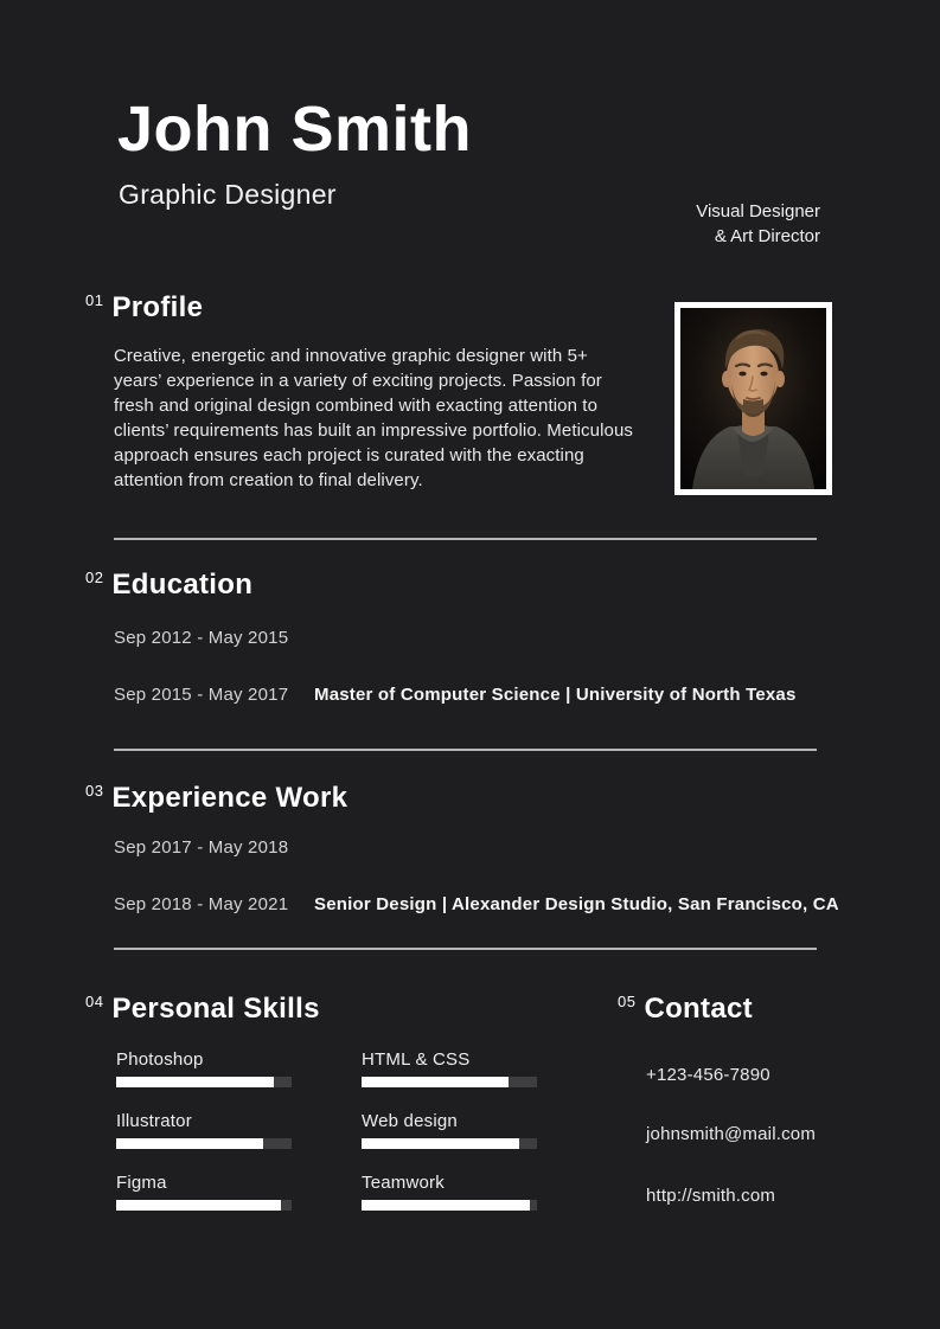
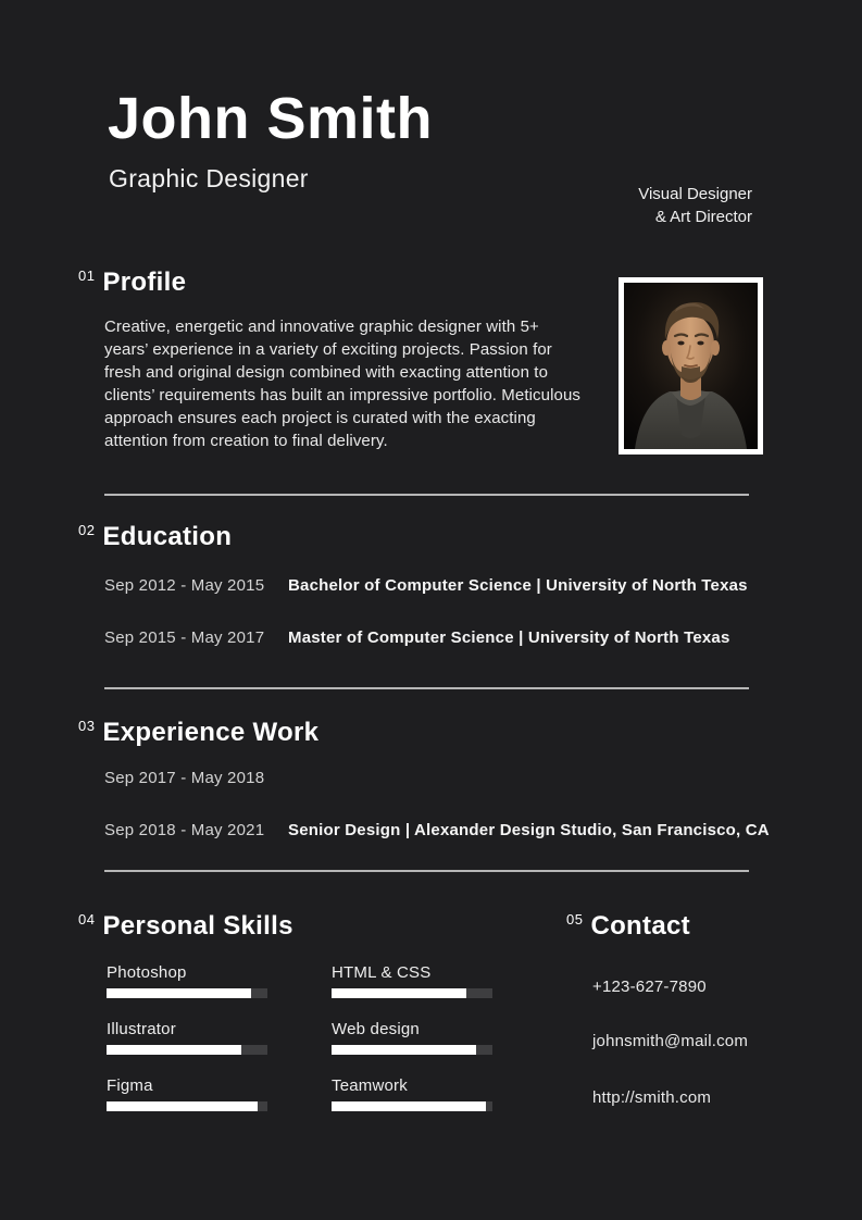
  John Smith
  Graphic Designer
  Visual Designer
  & Art Director
  01 Profile
  Creative, energetic and innovative graphic designer with 5+ years’ experience in a variety of exciting projects. Passion for fresh and original design combined with exacting attention to clients’ requirements has built an impressive portfolio. Meticulous approach ensures each project is curated with the exacting attention from creation to final delivery.
  02 Education
  Sep 2012 - May 2015
+ Bachelor of Computer Science | University of North Texas
  Sep 2015 - May 2017
  Master of Computer Science | University of North Texas
  03 Experience Work
  Sep 2017 - May 2018
  Sep 2018 - May 2021
  Senior Design | Alexander Design Studio, San Francisco, CA
  04 Personal Skills
  Photoshop
  Illustrator
  Figma
  HTML & CSS
  Web design
  Teamwork
  05 Contact
- +123-456-7890
+ +123-627-7890
  johnsmith@mail.com
  http://smith.com
